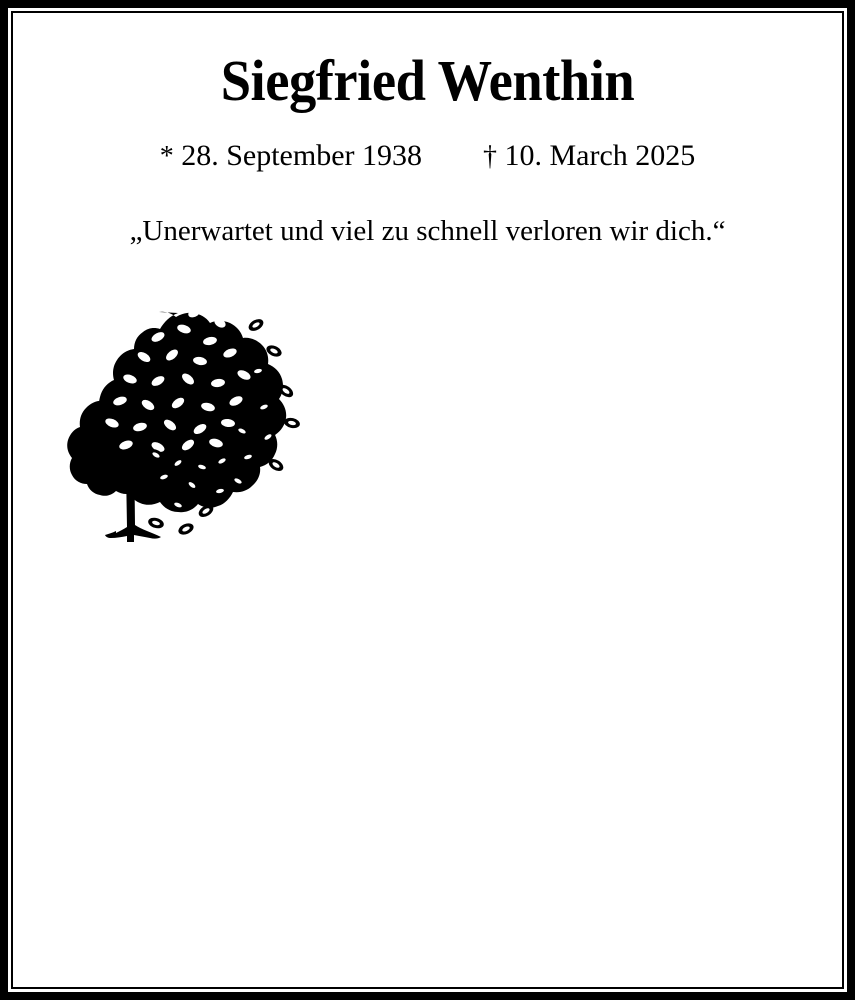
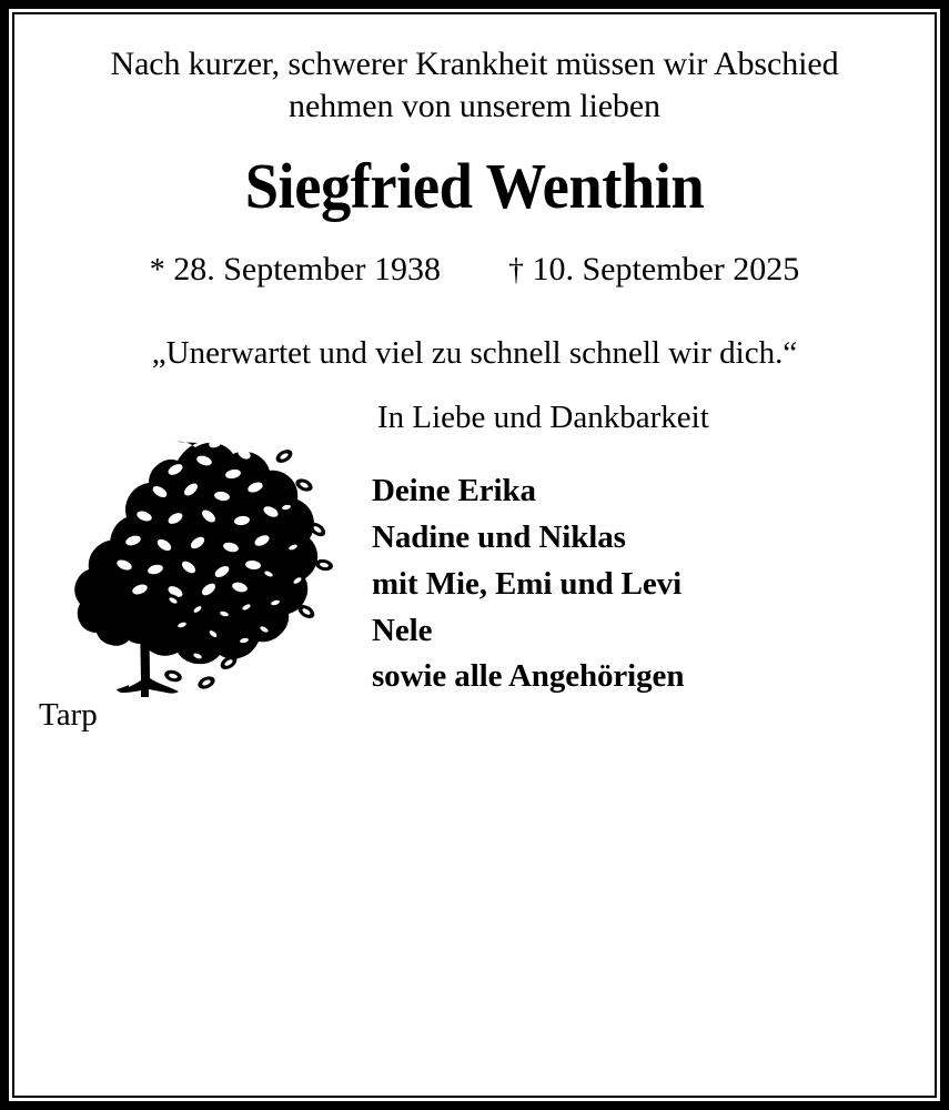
+ Nach kurzer, schwerer Krankheit müssen wir Abschied
+ nehmen von unserem lieben
  Siegfried Wenthin
- * 28. September 1938 † 10. March 2025
+ * 28. September 1938 † 10. September 2025
- „Unerwartet und viel zu schnell verloren wir dich.“
+ „Unerwartet und viel zu schnell schnell wir dich.“
+ In Liebe und Dankbarkeit
+ Deine Erika
+ Nadine und Niklas
+ mit Mie, Emi und Levi
+ Nele
+ sowie alle Angehörigen
+ Tarp
